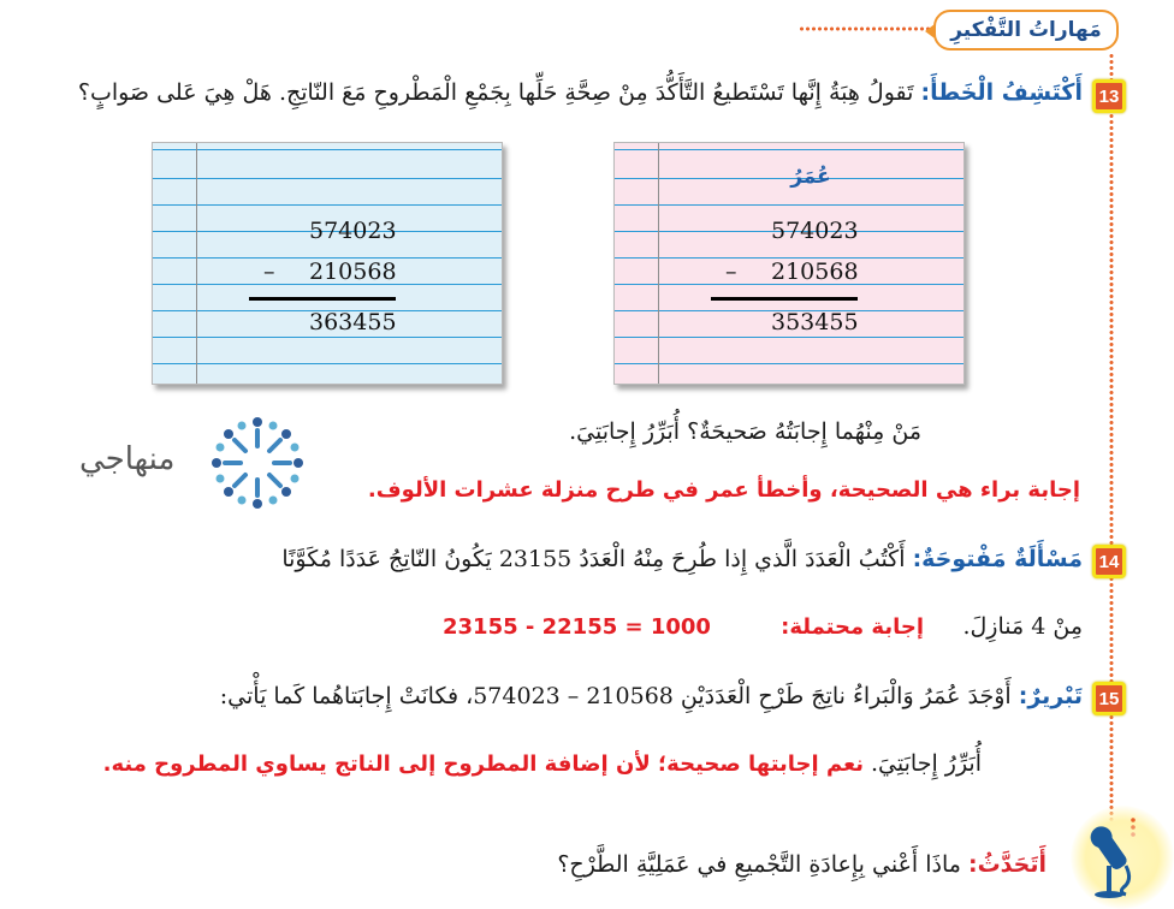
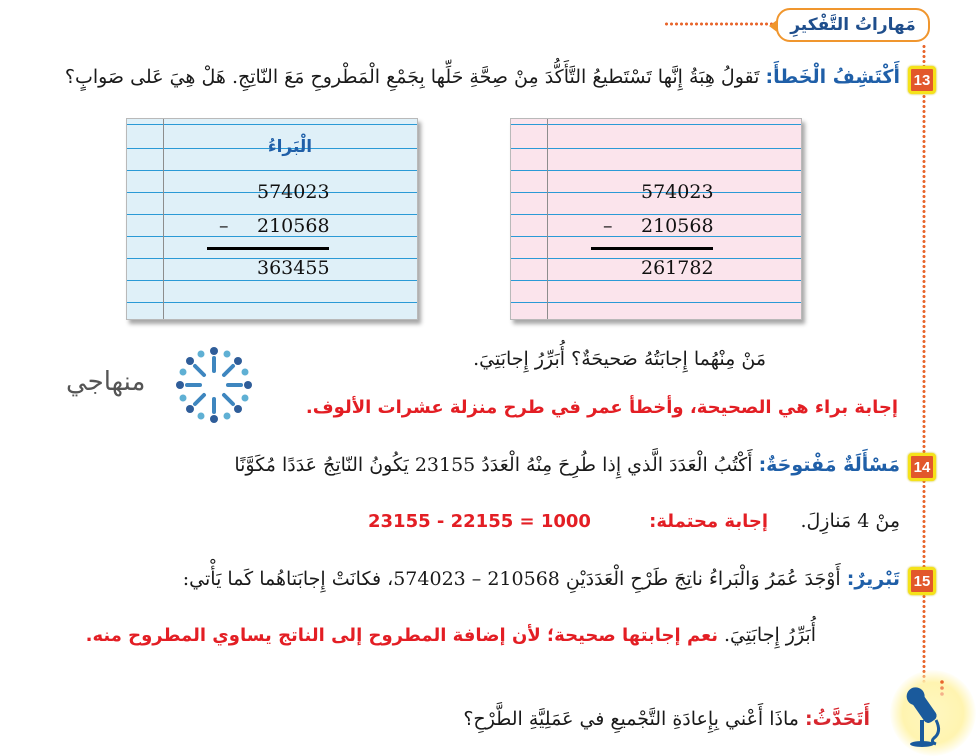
  مَهاراتُ التَّفْكيرِ
  13
  أَكْتَشِفُ الْخَطأَ: تَقولُ هِبَةُ إِنَّها تَسْتَطيعُ التَّأَكُّدَ مِنْ صِحَّةِ حَلِّها بِجَمْعِ الْمَطْروحِ مَعَ النّاتِجِ. هَلْ هِيَ عَلى صَوابٍ؟
+ الْبَراءُ
  574023
  –
  210568
  363455
- عُمَرُ
  574023
  –
  210568
- 353455
+ 261782
  مَنْ مِنْهُما إِجابَتُهُ صَحيحَةٌ؟ أُبَرِّرُ إِجابَتِيَ.
  إجابة براء هي الصحيحة، وأخطأ عمر في طرح منزلة عشرات الألوف.
  منهاجي
  14
  مَسْأَلَةٌ مَفْتوحَةٌ: أَكْتُبُ الْعَدَدَ الَّذي إِذا طُرِحَ مِنْهُ الْعَدَدُ 23155 يَكُونُ النّاتِجُ عَدَدًا مُكَوَّنًا
  مِنْ 4 مَنازِلَ.
  إجابة محتملة:
  23155 - 22155 = 1000
  15
  تَبْريرٌ: أَوْجَدَ عُمَرُ وَالْبَراءُ ناتِجَ طَرْحِ الْعَدَدَيْنِ 210568 – 574023، فكانَتْ إِجابَتاهُما كَما يَأْتي:
  أُبَرِّرُ إِجابَتِيَ.
  نعم إجابتها صحيحة؛ لأن إضافة المطروح إلى الناتج يساوي المطروح منه.
  أَتَحَدَّثُ: ماذَا أَعْني بِإِعادَةِ التَّجْميعِ في عَمَلِيَّةِ الطَّرْحِ؟
